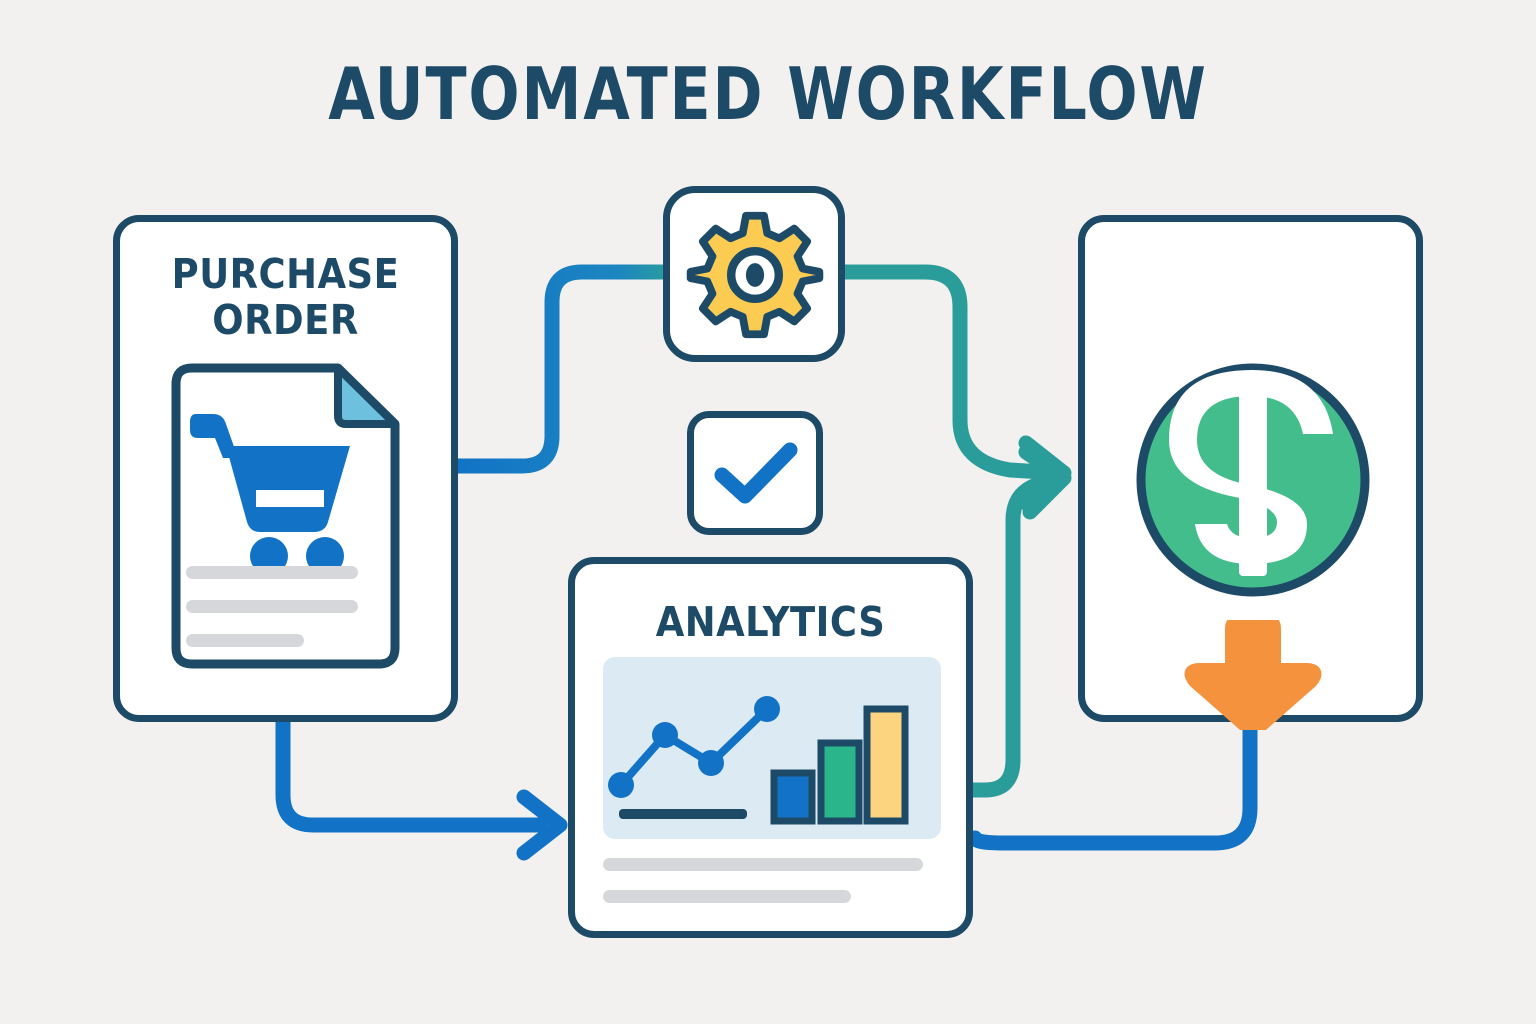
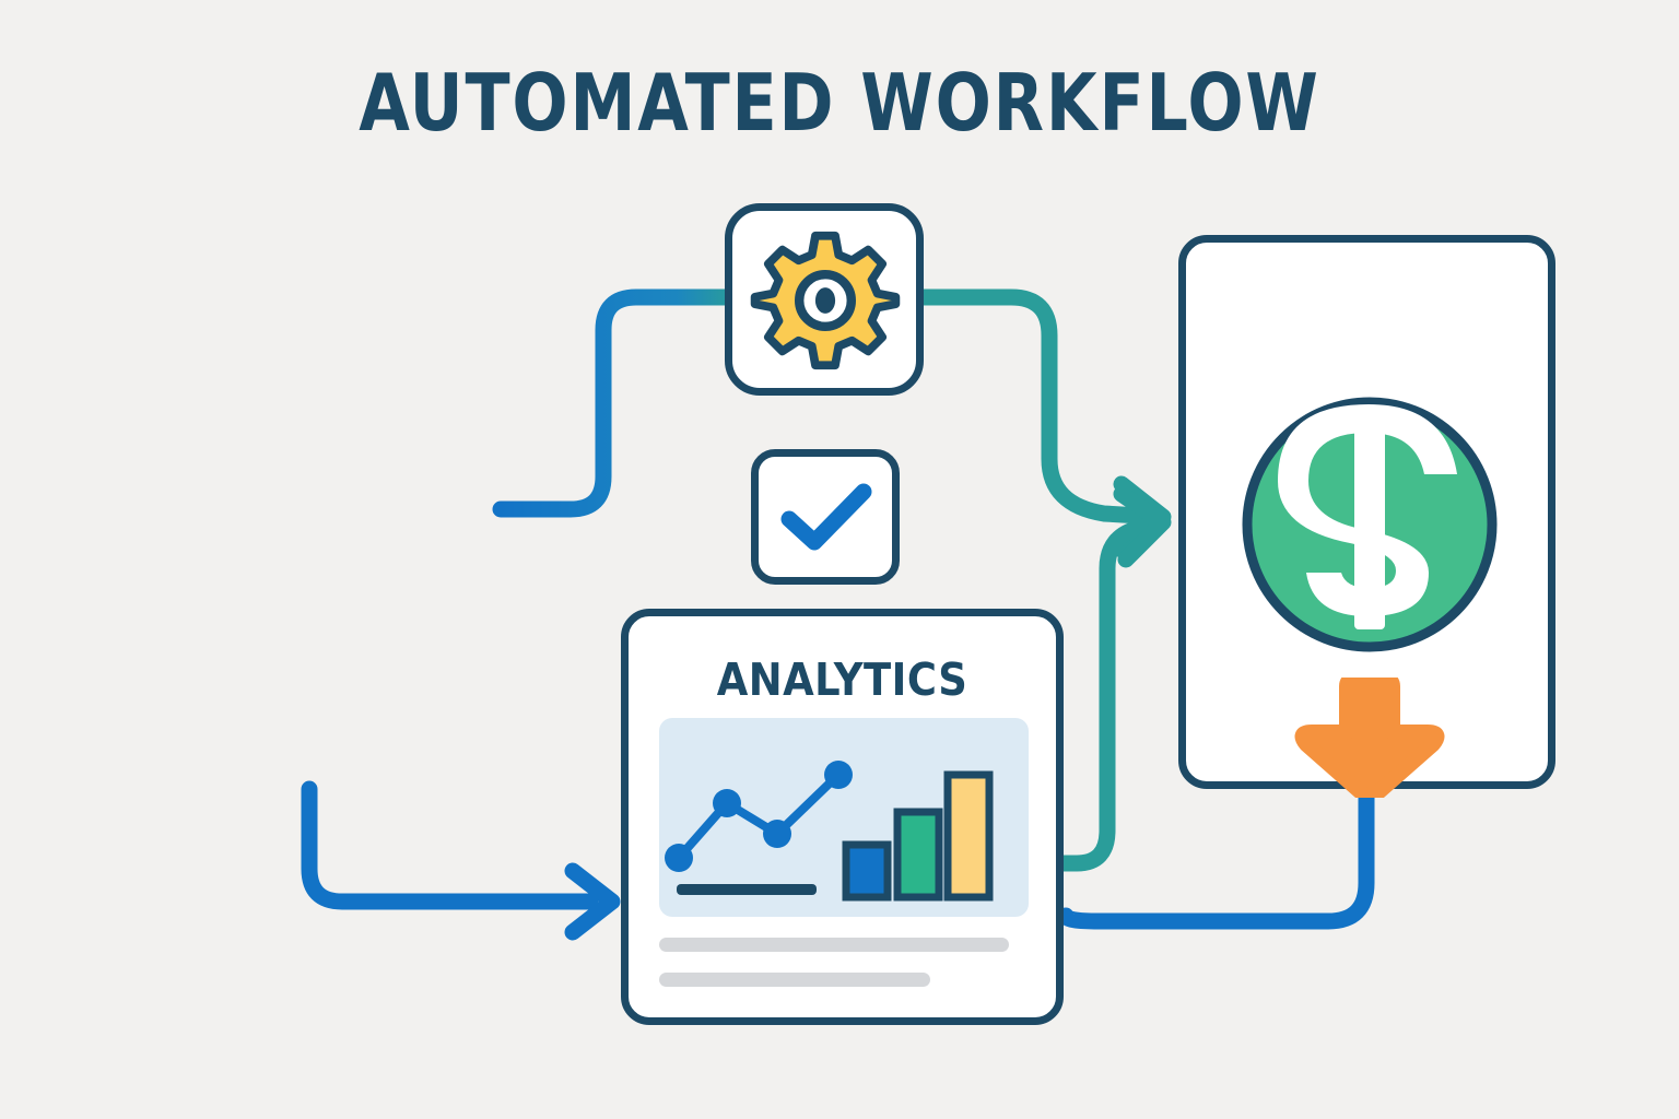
  AUTOMATED WORKFLOW
- PURCHASE
- ORDER
  ANALYTICS
